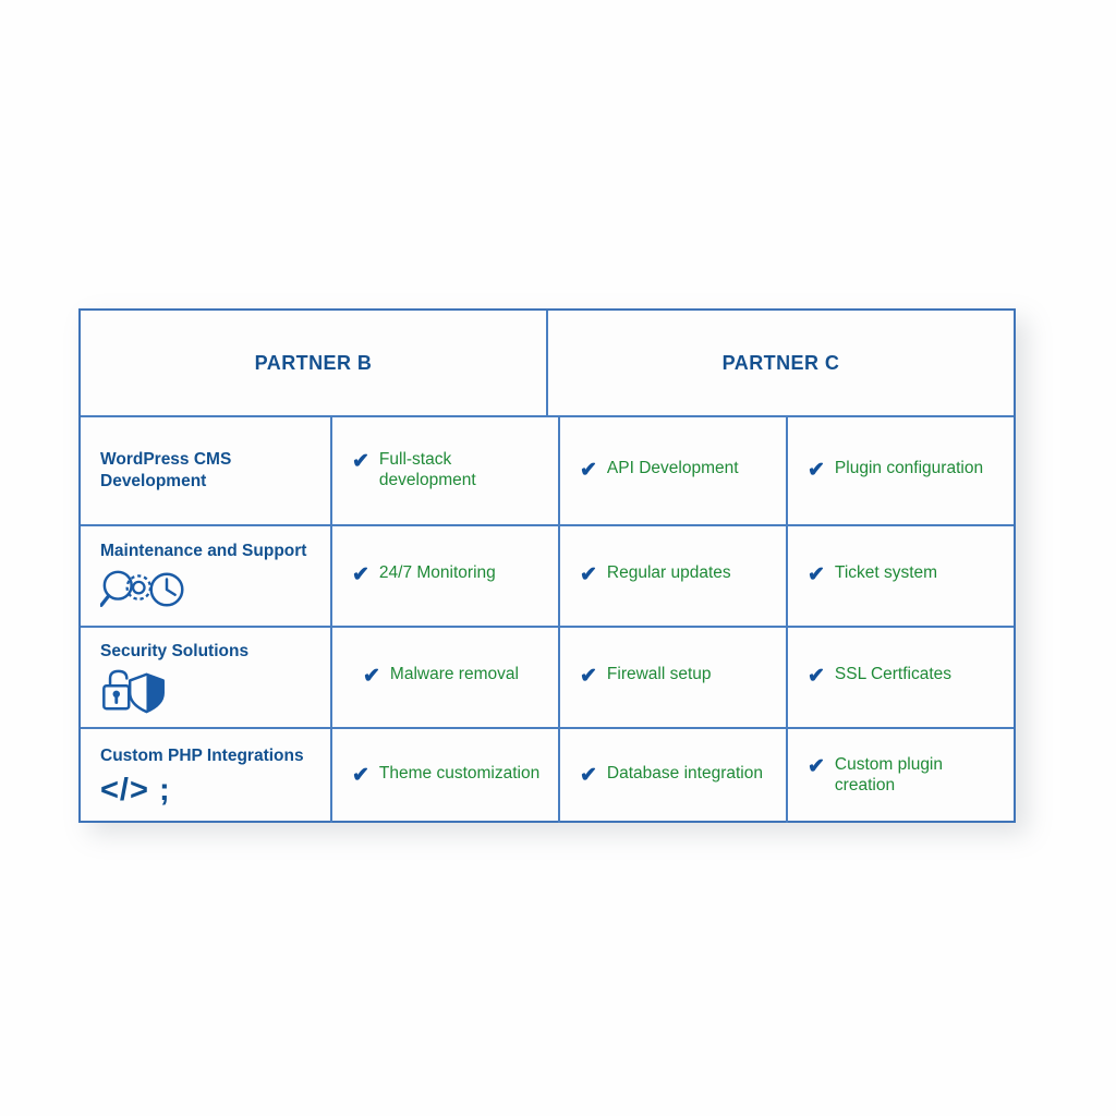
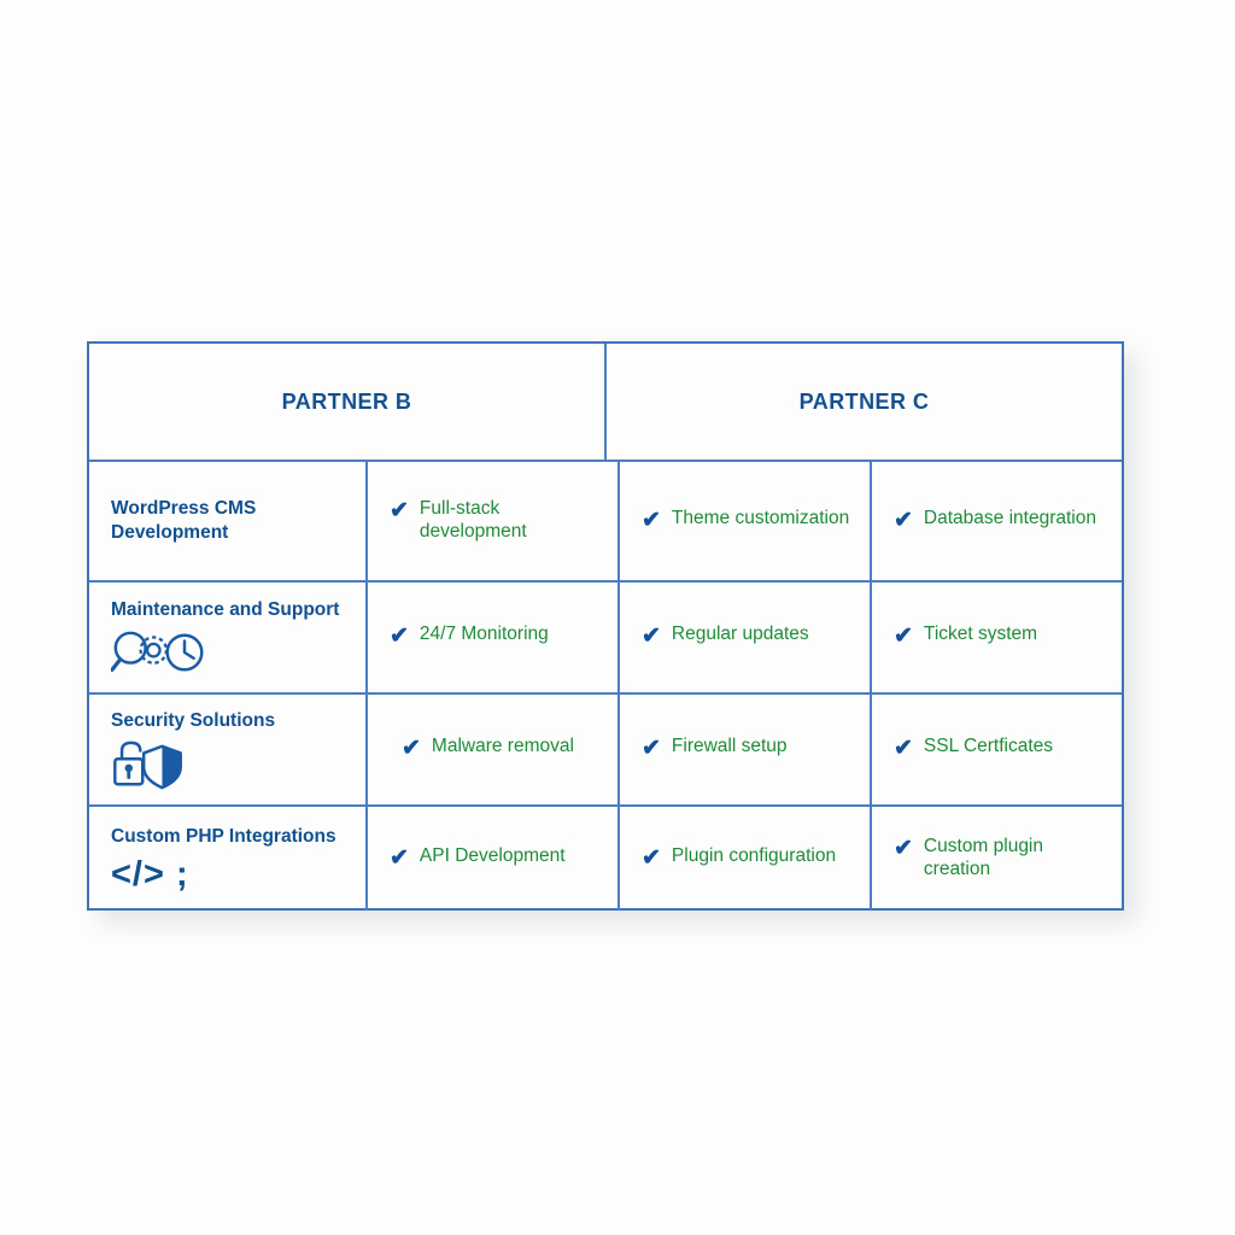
  PARTNER B
  PARTNER C
  WordPress CMS Development
  ✔
  Full-stack development
  ✔
- API Development
+ Theme customization
  ✔
- Plugin configuration
+ Database integration
  Maintenance and Support
  ✔
  24/7 Monitoring
  ✔
  Regular updates
  ✔
  Ticket system
  Security Solutions
  ✔
  Malware removal
  ✔
  Firewall setup
  ✔
  SSL Certficates
  Custom PHP Integrations
  </> ;
  ✔
- Theme customization
+ API Development
  ✔
- Database integration
+ Plugin configuration
  ✔
  Custom plugin creation
